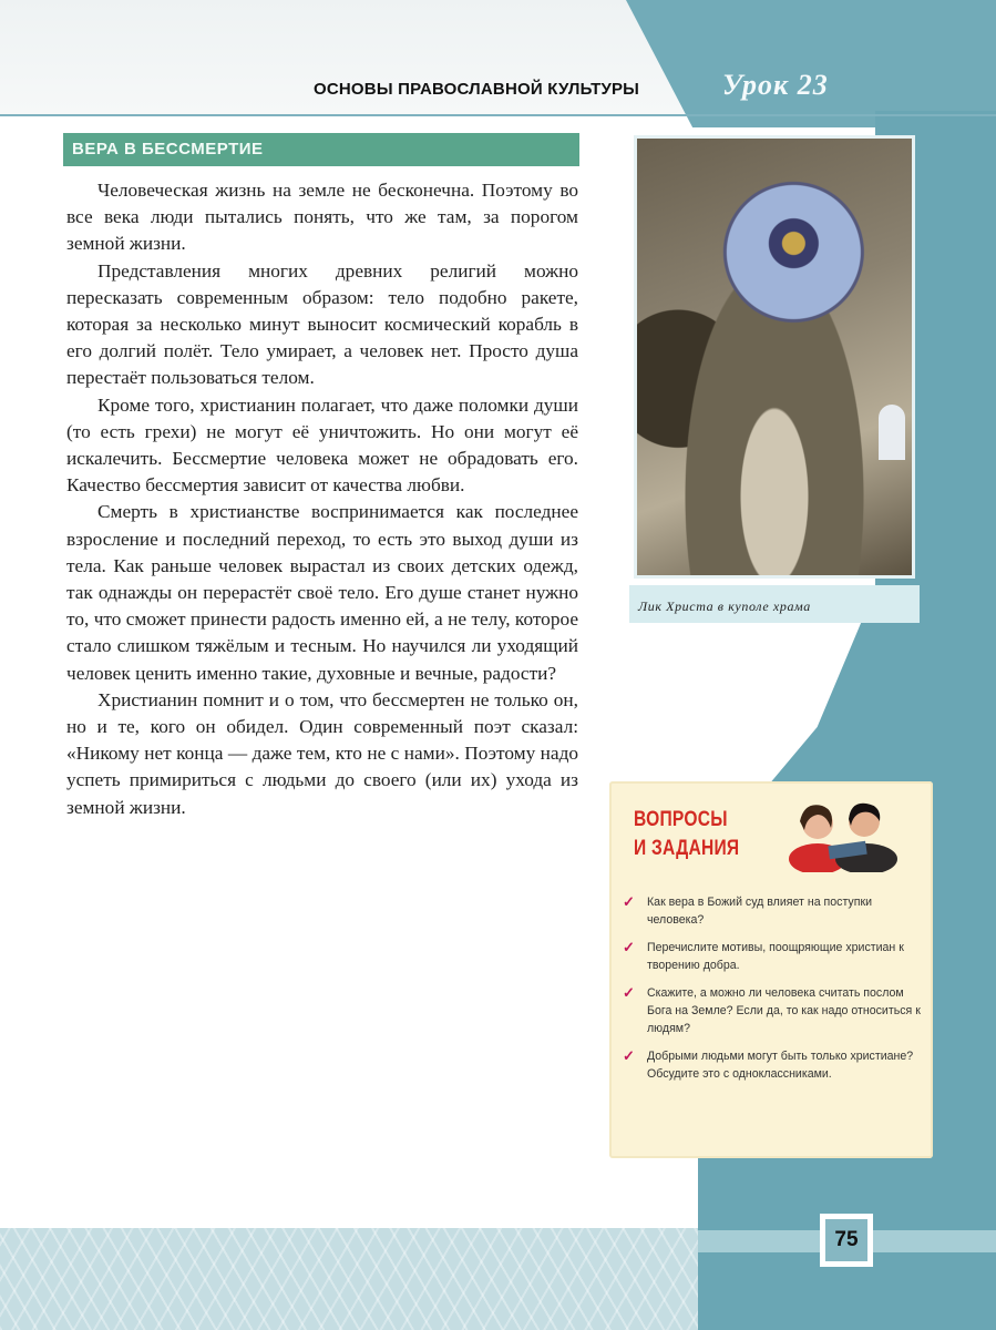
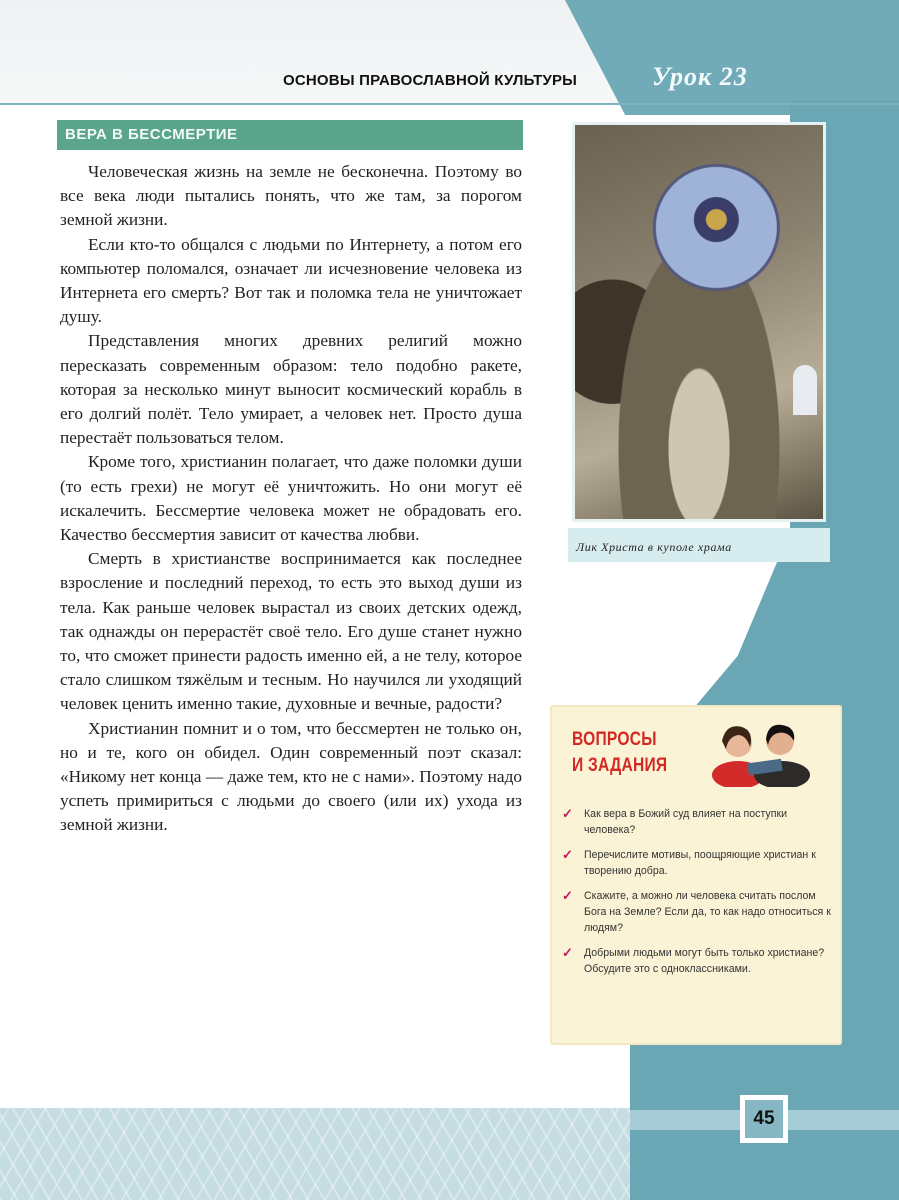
  ОСНОВЫ ПРАВОСЛАВНОЙ КУЛЬТУРЫ
  Урок 23
  ВЕРА В БЕССМЕРТИЕ
  Человеческая жизнь на земле не бесконечна. Поэтому во все века люди пытались понять, что же там, за порогом земной жизни.
+ Если кто-то общался с людьми по Интернету, а потом его компьютер поломался, означает ли исчезновение человека из Интернета его смерть? Вот так и поломка тела не уничтожает душу.
  Представления многих древних религий можно пересказать современным образом: тело подобно ракете, которая за несколько минут выносит космический корабль в его долгий полёт. Тело умирает, а человек нет. Просто душа перестаёт пользоваться телом.
  Кроме того, христианин полагает, что даже поломки души (то есть грехи) не могут её уничтожить. Но они могут её искалечить. Бессмертие человека может не обрадовать его. Качество бессмертия зависит от качества любви.
  Смерть в христианстве воспринимается как последнее взросление и последний переход, то есть это выход души из тела. Как раньше человек вырастал из своих детских одежд, так однажды он перерастёт своё тело. Его душе станет нужно то, что сможет принести радость именно ей, а не телу, которое стало слишком тяжёлым и тесным. Но научился ли уходящий человек ценить именно такие, духовные и вечные, радости?
  Христианин помнит и о том, что бессмертен не только он, но и те, кого он обидел. Один современный поэт сказал: «Никому нет конца — даже тем, кто не с нами». Поэтому надо успеть примириться с людьми до своего (или их) ухода из земной жизни.
  Лик Христа в куполе храма
  ВОПРОСЫ
  И ЗАДАНИЯ
  ✓
  Как вера в Божий суд влияет на поступки человека?
  ✓
  Перечислите мотивы, поощряющие христиан к творению добра.
  ✓
  Скажите, а можно ли человека считать послом Бога на Земле? Если да, то как надо относиться к людям?
  ✓
  Добрыми людьми могут быть только христиане? Обсудите это с одноклассниками.
- 75
+ 45
